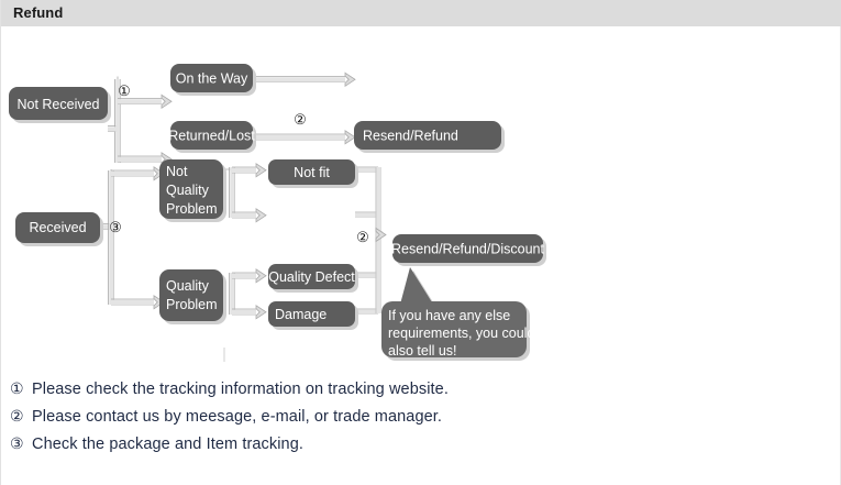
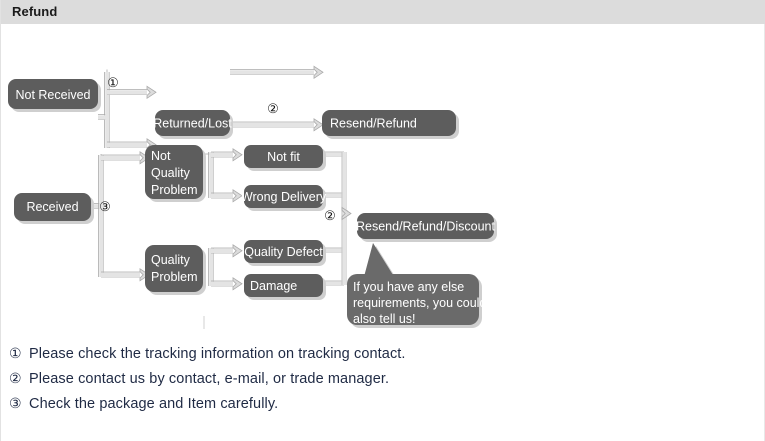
  Refund
  ①
  ②
  ③
  ②
  Not Received
- On the Way
  Returned/Lost
  Resend/Refund
  Received
  Not
  Quality
  Problem
  Quality
  Problem
  Not fit
+ Wrong Delivery
  Quality Defect
  Damage
  Resend/Refund/Discount
  If you have any else
  requirements, you could
  also tell us!
  ①
- Please check the tracking information on tracking website.
+ Please check the tracking information on tracking contact.
  ②
- Please contact us by meesage, e-mail, or trade manager.
+ Please contact us by contact, e-mail, or trade manager.
  ③
- Check the package and Item tracking.
+ Check the package and Item carefully.
